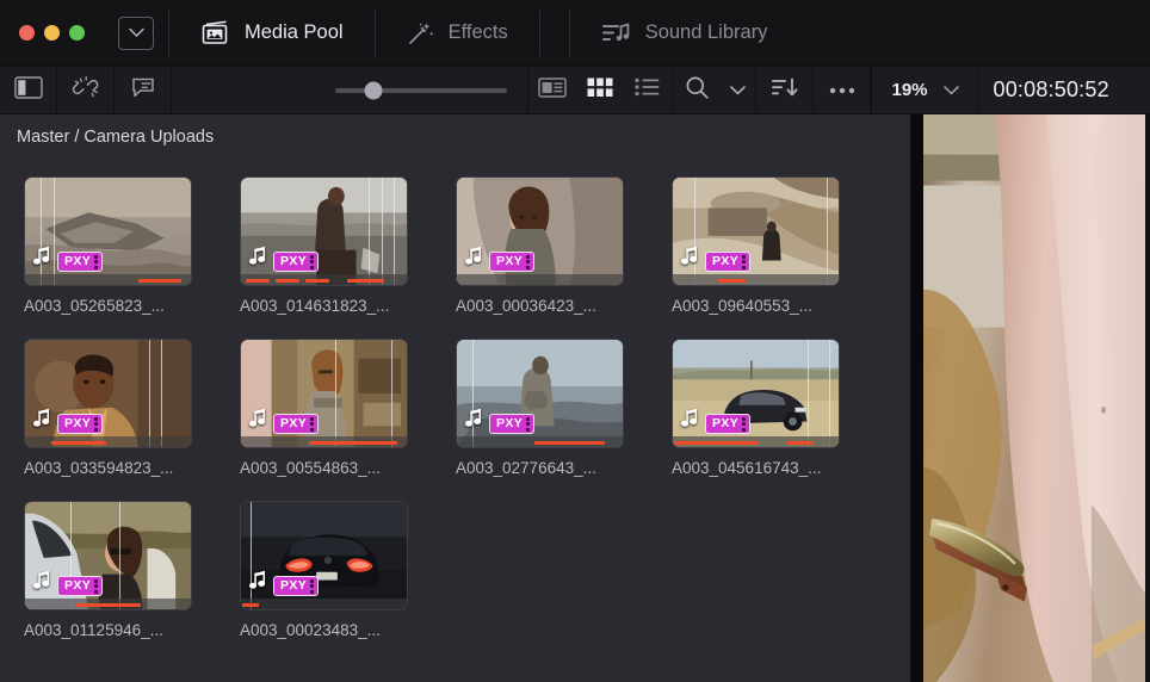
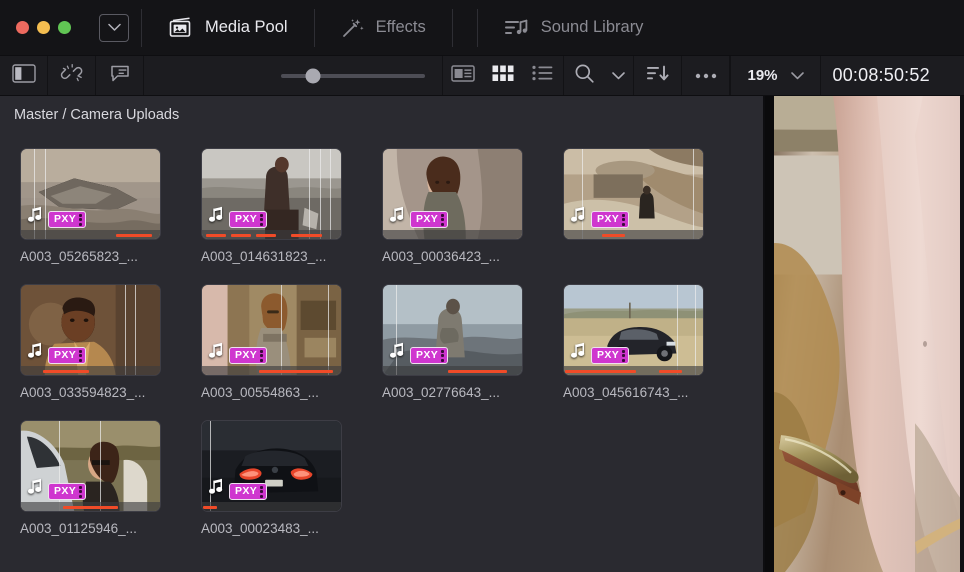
  Media Pool
  Effects
  Sound Library
  19%
  00:08:50:52
  Master / Camera Uploads
  PXY
  A003_05265823_...
  PXY
  A003_014631823_...
  PXY
  A003_00036423_...
  PXY
- A003_09640553_...
  PXY
  A003_033594823_...
  PXY
  A003_00554863_...
  PXY
  A003_02776643_...
  PXY
  A003_045616743_...
  PXY
  A003_01125946_...
  PXY
  A003_00023483_...
